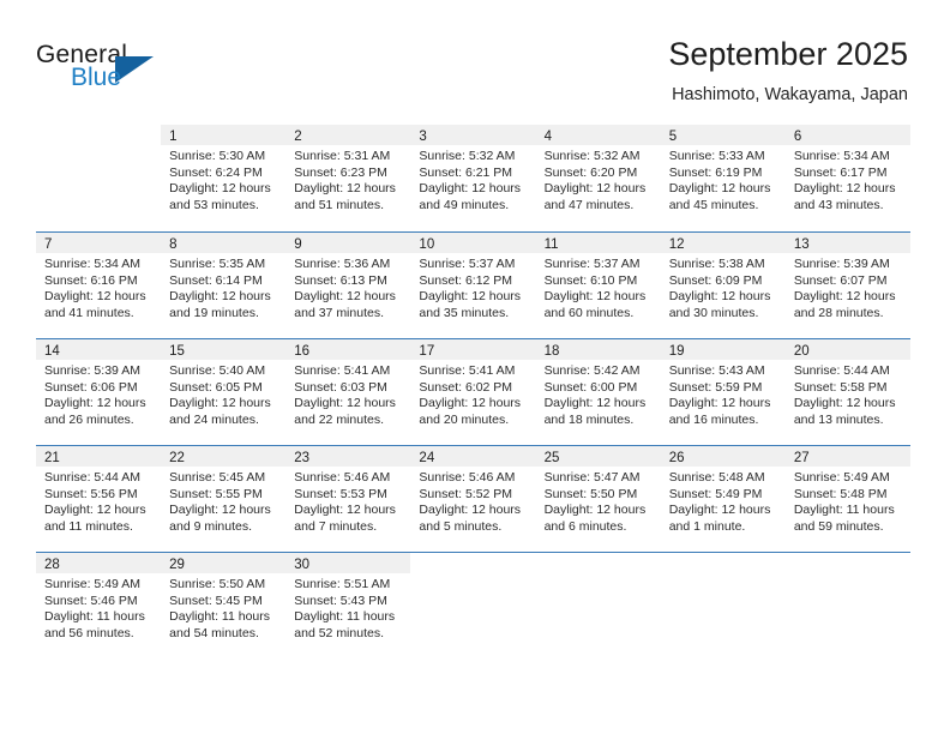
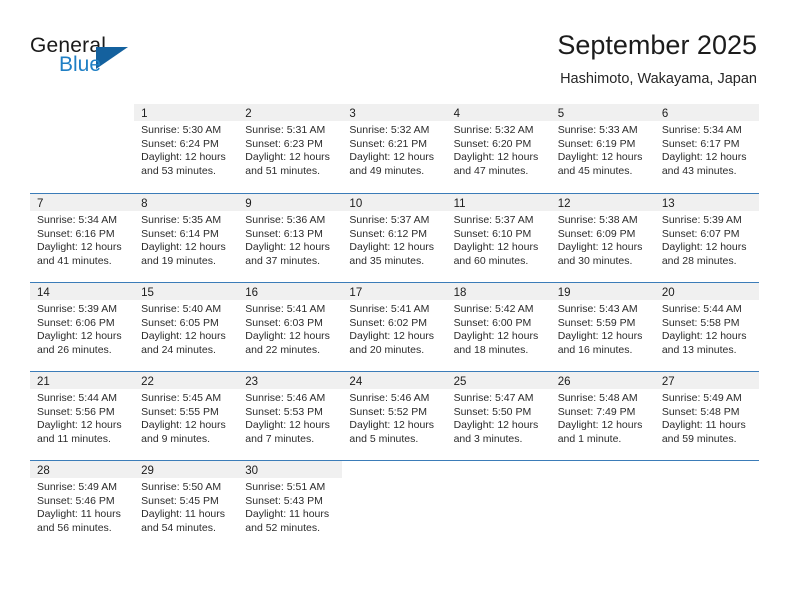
  General
  Blue
  September 2025
  Hashimoto, Wakayama, Japan
  1
  Sunrise: 5:30 AM
  Sunset: 6:24 PM
  Daylight: 12 hours
  and 53 minutes.
  2
  Sunrise: 5:31 AM
  Sunset: 6:23 PM
  Daylight: 12 hours
  and 51 minutes.
  3
  Sunrise: 5:32 AM
  Sunset: 6:21 PM
  Daylight: 12 hours
  and 49 minutes.
  4
  Sunrise: 5:32 AM
  Sunset: 6:20 PM
  Daylight: 12 hours
  and 47 minutes.
  5
  Sunrise: 5:33 AM
  Sunset: 6:19 PM
  Daylight: 12 hours
  and 45 minutes.
  6
  Sunrise: 5:34 AM
  Sunset: 6:17 PM
  Daylight: 12 hours
  and 43 minutes.
  7
  Sunrise: 5:34 AM
  Sunset: 6:16 PM
  Daylight: 12 hours
  and 41 minutes.
  8
  Sunrise: 5:35 AM
  Sunset: 6:14 PM
  Daylight: 12 hours
  and 19 minutes.
  9
  Sunrise: 5:36 AM
  Sunset: 6:13 PM
  Daylight: 12 hours
  and 37 minutes.
  10
  Sunrise: 5:37 AM
  Sunset: 6:12 PM
  Daylight: 12 hours
  and 35 minutes.
  11
  Sunrise: 5:37 AM
  Sunset: 6:10 PM
  Daylight: 12 hours
  and 60 minutes.
  12
  Sunrise: 5:38 AM
  Sunset: 6:09 PM
  Daylight: 12 hours
  and 30 minutes.
  13
  Sunrise: 5:39 AM
  Sunset: 6:07 PM
  Daylight: 12 hours
  and 28 minutes.
  14
  Sunrise: 5:39 AM
  Sunset: 6:06 PM
  Daylight: 12 hours
  and 26 minutes.
  15
  Sunrise: 5:40 AM
  Sunset: 6:05 PM
  Daylight: 12 hours
  and 24 minutes.
  16
  Sunrise: 5:41 AM
  Sunset: 6:03 PM
  Daylight: 12 hours
  and 22 minutes.
  17
  Sunrise: 5:41 AM
  Sunset: 6:02 PM
  Daylight: 12 hours
  and 20 minutes.
  18
  Sunrise: 5:42 AM
  Sunset: 6:00 PM
  Daylight: 12 hours
  and 18 minutes.
  19
  Sunrise: 5:43 AM
  Sunset: 5:59 PM
  Daylight: 12 hours
  and 16 minutes.
  20
  Sunrise: 5:44 AM
  Sunset: 5:58 PM
  Daylight: 12 hours
  and 13 minutes.
  21
  Sunrise: 5:44 AM
  Sunset: 5:56 PM
  Daylight: 12 hours
  and 11 minutes.
  22
  Sunrise: 5:45 AM
  Sunset: 5:55 PM
  Daylight: 12 hours
  and 9 minutes.
  23
  Sunrise: 5:46 AM
  Sunset: 5:53 PM
  Daylight: 12 hours
  and 7 minutes.
  24
  Sunrise: 5:46 AM
  Sunset: 5:52 PM
  Daylight: 12 hours
  and 5 minutes.
  25
  Sunrise: 5:47 AM
  Sunset: 5:50 PM
  Daylight: 12 hours
- and 6 minutes.
+ and 3 minutes.
  26
  Sunrise: 5:48 AM
- Sunset: 5:49 PM
+ Sunset: 7:49 PM
  Daylight: 12 hours
  and 1 minute.
  27
  Sunrise: 5:49 AM
  Sunset: 5:48 PM
  Daylight: 11 hours
  and 59 minutes.
  28
  Sunrise: 5:49 AM
  Sunset: 5:46 PM
  Daylight: 11 hours
  and 56 minutes.
  29
  Sunrise: 5:50 AM
  Sunset: 5:45 PM
  Daylight: 11 hours
  and 54 minutes.
  30
  Sunrise: 5:51 AM
  Sunset: 5:43 PM
  Daylight: 11 hours
  and 52 minutes.
